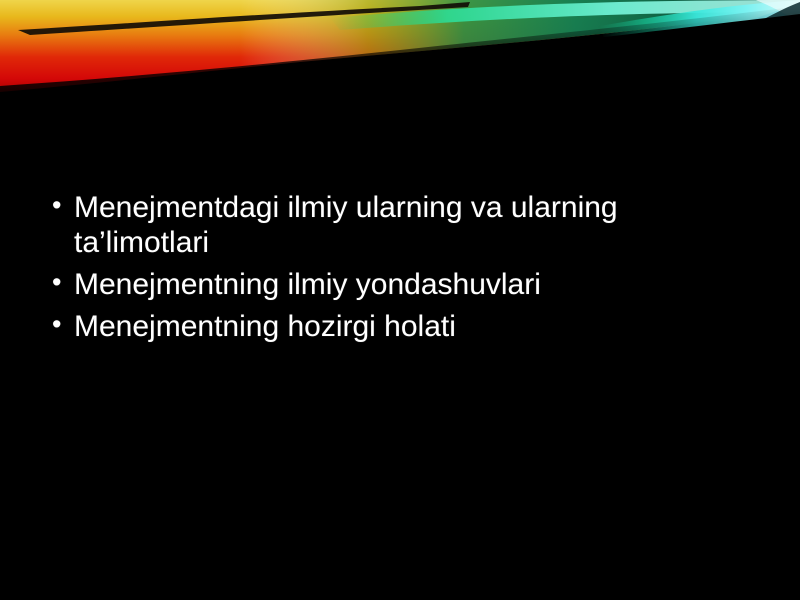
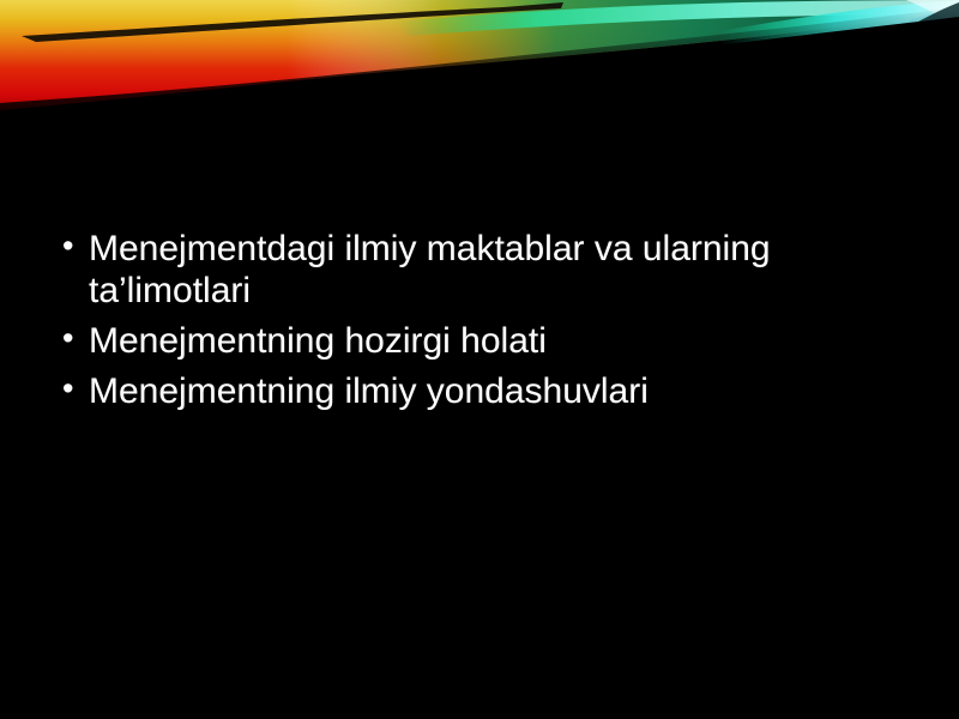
  •
- Menejmentdagi ilmiy ularning va ularning ta’limotlari
+ Menejmentdagi ilmiy maktablar va ularning ta’limotlari
  •
- Menejmentning ilmiy yondashuvlari
+ Menejmentning hozirgi holati
  •
- Menejmentning hozirgi holati
+ Menejmentning ilmiy yondashuvlari
